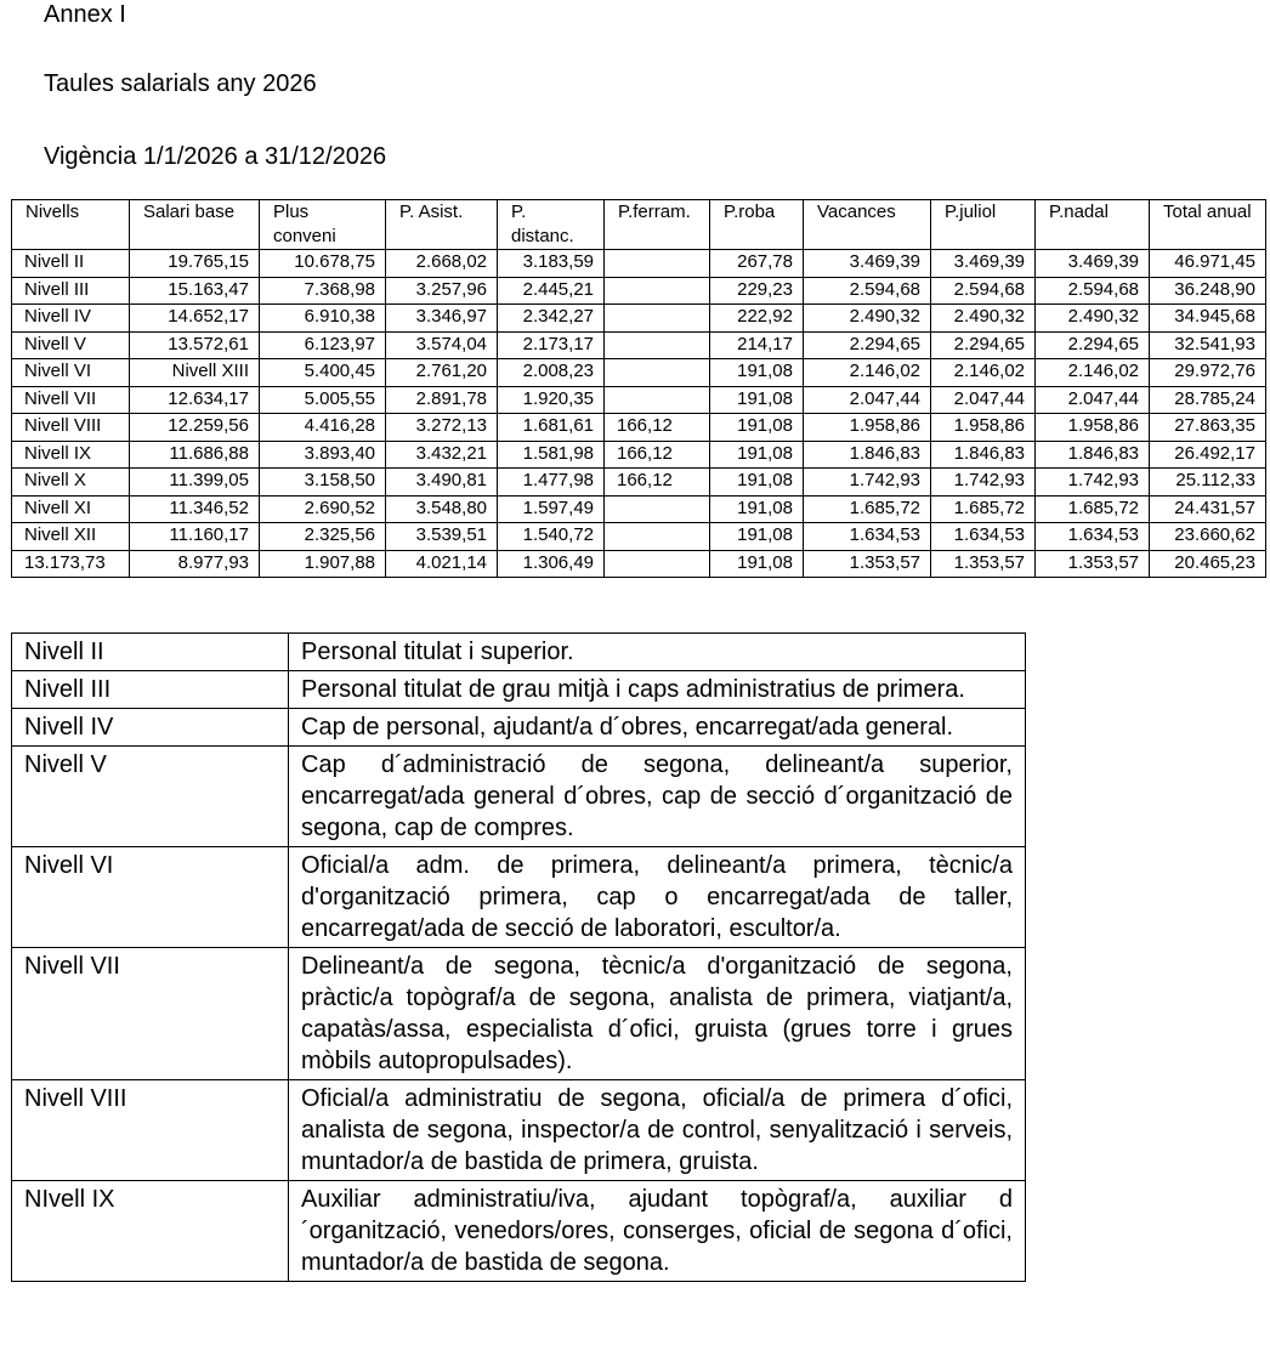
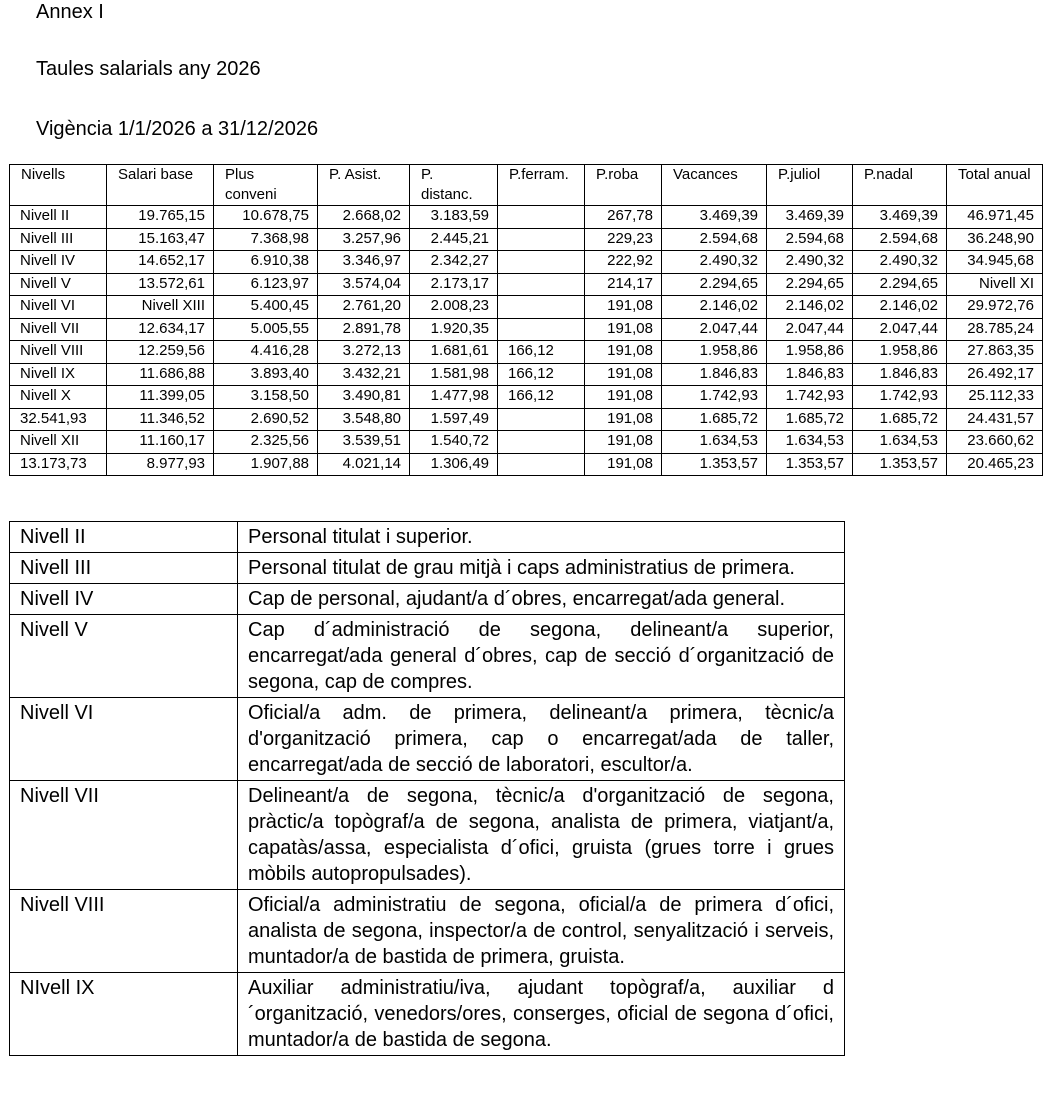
  Annex I
  Taules salarials any 2026
  Vigència 1/1/2026 a 31/12/2026
  Nivells	Salari base	Plus conveni	P. Asist.	P. distanc.	P.ferram.	P.roba	Vacances	P.juliol	P.nadal	Total anual
  Nivell II	19.765,15	10.678,75	2.668,02	3.183,59		267,78	3.469,39	3.469,39	3.469,39	46.971,45
  Nivell III	15.163,47	7.368,98	3.257,96	2.445,21		229,23	2.594,68	2.594,68	2.594,68	36.248,90
  Nivell IV	14.652,17	6.910,38	3.346,97	2.342,27		222,92	2.490,32	2.490,32	2.490,32	34.945,68
- Nivell V	13.572,61	6.123,97	3.574,04	2.173,17		214,17	2.294,65	2.294,65	2.294,65	32.541,93
+ Nivell V	13.572,61	6.123,97	3.574,04	2.173,17		214,17	2.294,65	2.294,65	2.294,65	Nivell XI
  Nivell VI	Nivell XIII	5.400,45	2.761,20	2.008,23		191,08	2.146,02	2.146,02	2.146,02	29.972,76
  Nivell VII	12.634,17	5.005,55	2.891,78	1.920,35		191,08	2.047,44	2.047,44	2.047,44	28.785,24
  Nivell VIII	12.259,56	4.416,28	3.272,13	1.681,61	166,12	191,08	1.958,86	1.958,86	1.958,86	27.863,35
  Nivell IX	11.686,88	3.893,40	3.432,21	1.581,98	166,12	191,08	1.846,83	1.846,83	1.846,83	26.492,17
  Nivell X	11.399,05	3.158,50	3.490,81	1.477,98	166,12	191,08	1.742,93	1.742,93	1.742,93	25.112,33
- Nivell XI	11.346,52	2.690,52	3.548,80	1.597,49		191,08	1.685,72	1.685,72	1.685,72	24.431,57
+ 32.541,93	11.346,52	2.690,52	3.548,80	1.597,49		191,08	1.685,72	1.685,72	1.685,72	24.431,57
  Nivell XII	11.160,17	2.325,56	3.539,51	1.540,72		191,08	1.634,53	1.634,53	1.634,53	23.660,62
  13.173,73	8.977,93	1.907,88	4.021,14	1.306,49		191,08	1.353,57	1.353,57	1.353,57	20.465,23
  Nivell II	Personal titulat i superior.
  Nivell III	Personal titulat de grau mitjà i caps administratius de primera.
  Nivell IV	Cap de personal, ajudant/a d´obres, encarregat/ada general.
  Nivell V	Cap d´administració de segona, delineant/a superior, encarregat/ada general d´obres, cap de secció d´organització de segona, cap de compres.
  Nivell VI	Oficial/a adm. de primera, delineant/a primera, tècnic/a d'organització primera, cap o encarregat/ada de taller, encarregat/ada de secció de laboratori, escultor/a.
  Nivell VII	Delineant/a de segona, tècnic/a d'organització de segona, pràctic/a topògraf/a de segona, analista de primera, viatjant/a, capatàs/assa, especialista d´ofici, gruista (grues torre i grues mòbils autopropulsades).
  Nivell VIII	Oficial/a administratiu de segona, oficial/a de primera d´ofici, analista de segona, inspector/a de control, senyalització i serveis, muntador/a de bastida de primera, gruista.
  NIvell IX	Auxiliar administratiu/iva, ajudant topògraf/a, auxiliar d´organització, venedors/ores, conserges, oficial de segona d´ofici, muntador/a de bastida de segona.
